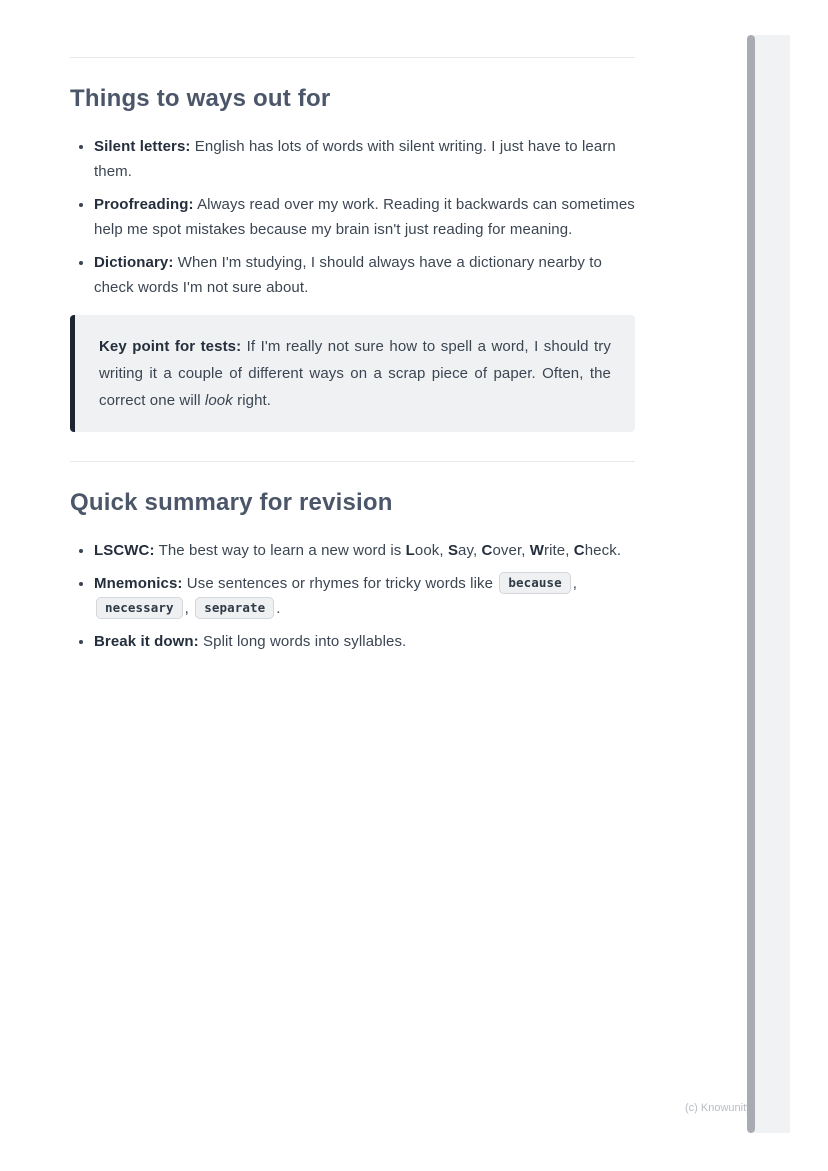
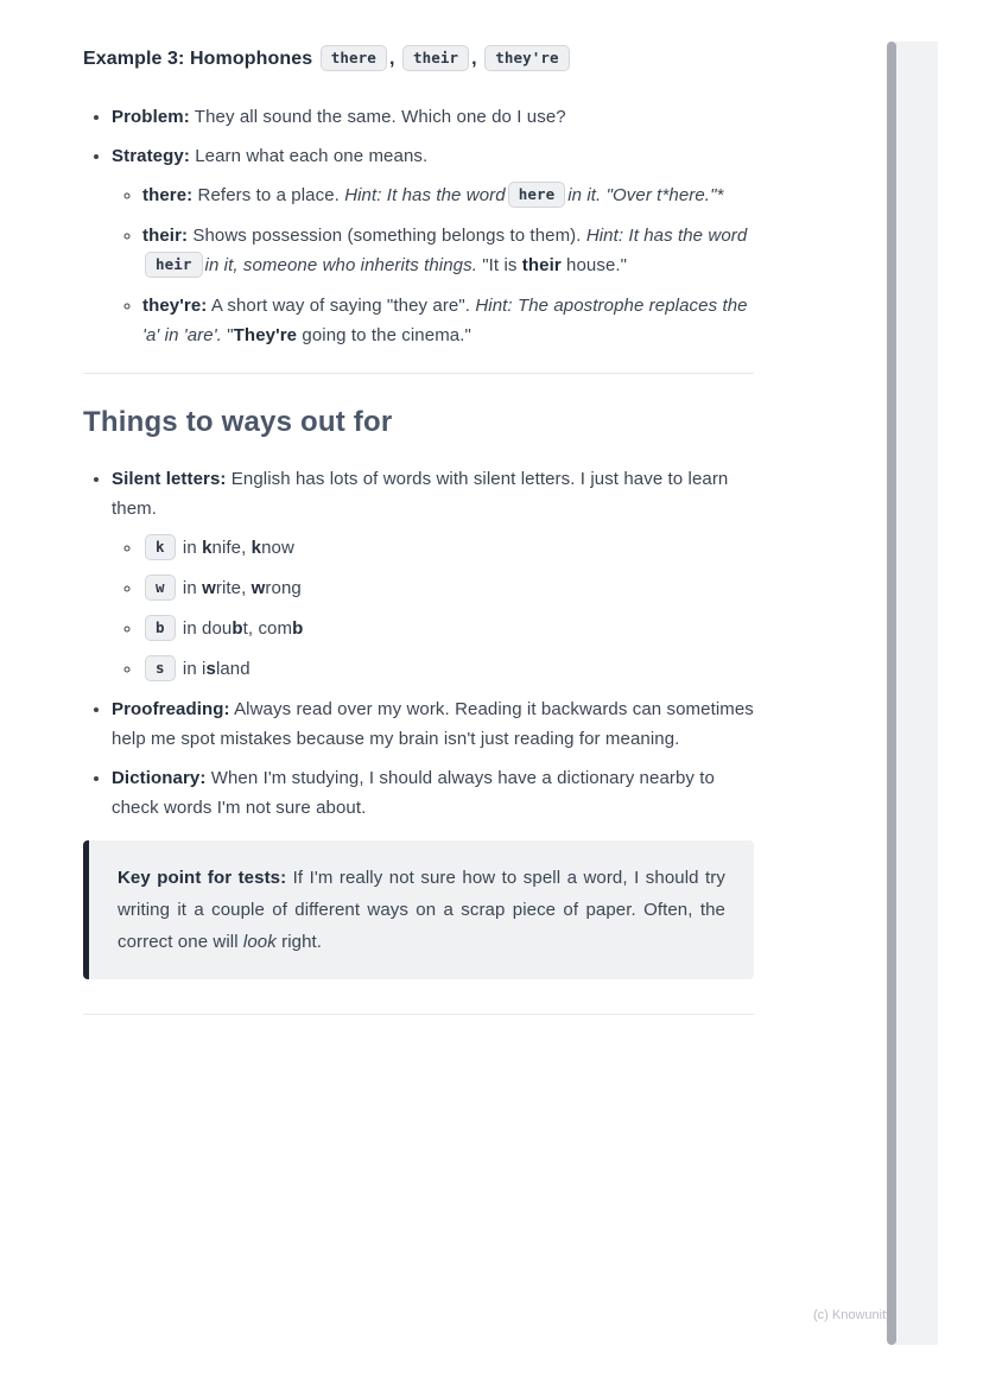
+ Example 3: Homophones there , their , they're
+ Problem: They all sound the same. Which one do I use?
+ Strategy: Learn what each one means.
+ there: Refers to a place. Hint: It has the word here in it. "Over t*here."*
+ their: Shows possession (something belongs to them). Hint: It has the wordheir in it, someone who inherits things. "It is their house."
+ they're: A short way of saying "they are". Hint: The apostrophe replaces the 'a' in 'are'. "They're going to the cinema."
  Things to ways out for
- Silent letters: English has lots of words with silent writing. I just have to learn them.
+ Silent letters: English has lots of words with silent letters. I just have to learn them.
+ k in knife, know
+ w in write, wrong
+ b in doubt, comb
+ s in island
  Proofreading: Always read over my work. Reading it backwards can sometimes help me spot mistakes because my brain isn't just reading for meaning.
  Dictionary: When I'm studying, I should always have a dictionary nearby to check words I'm not sure about.
  Key point for tests: If I'm really not sure how to spell a word, I should try writing it a couple of different ways on a scrap piece of paper. Often, the correct one will look right.
- Quick summary for revision
- LSCWC: The best way to learn a new word is Look, Say, Cover, Write, Check.
- Mnemonics: Use sentences or rhymes for tricky words like because , necessary , separate .
- Break it down: Split long words into syllables.
